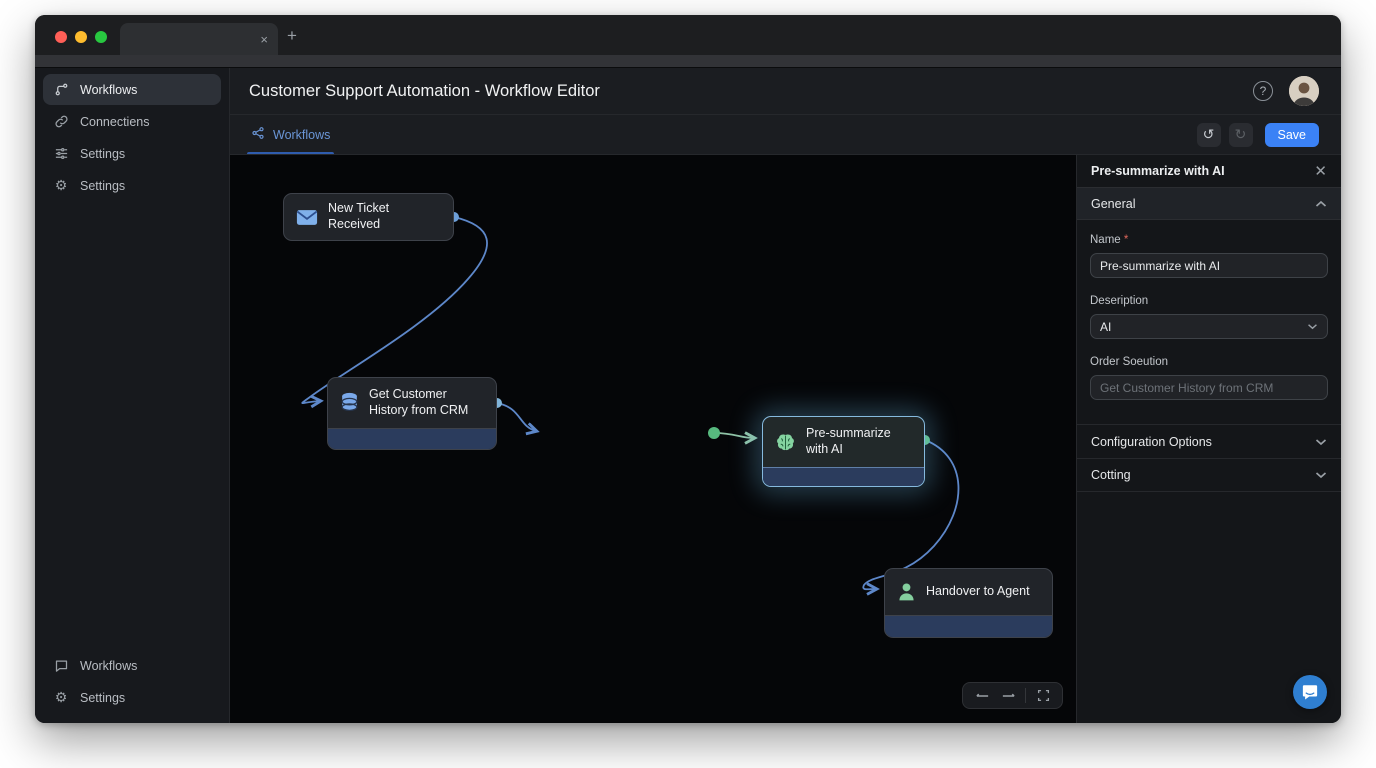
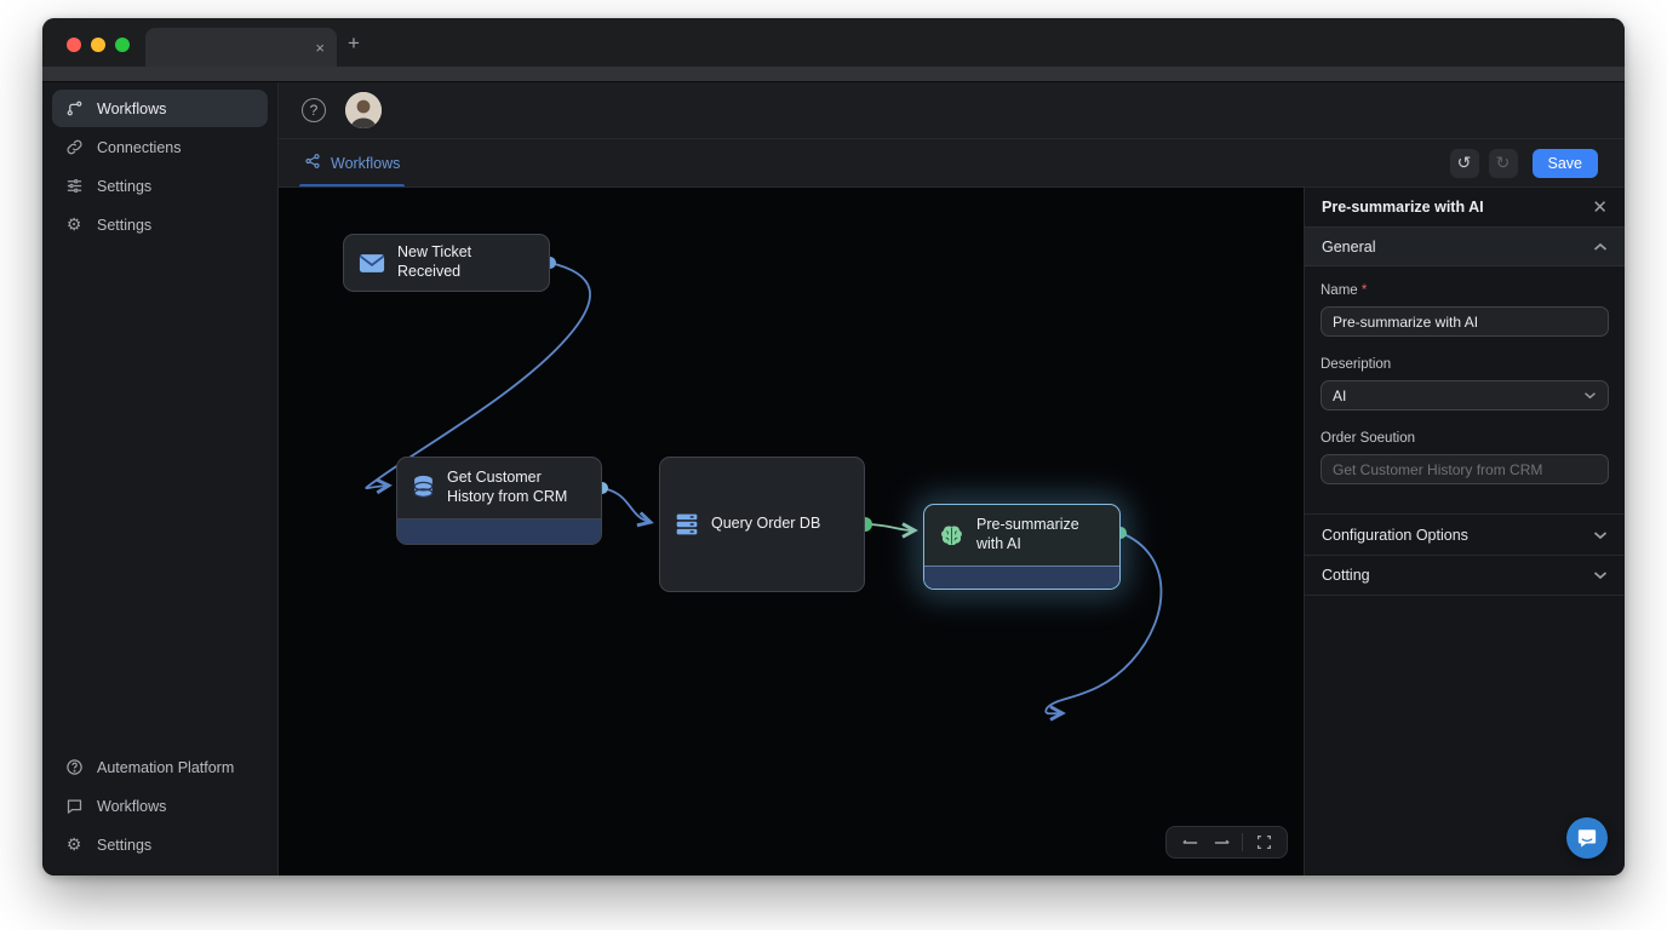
  ×
  +
  Workflows
  Connectiens
  Settings
  ⚙
  Settings
+ Autemation Platform
  Workflows
  ⚙
  Settings
- Customer Support Automation - Workflow Editor
  ?
  Workflows
  ↺
  ↻
  Save
  New Ticket Received
  Get Customer History from CRM
+ Query Order DB
  Pre-summarize with AI
- Handover to Agent
  Pre-summarize with AI
  ✕
  General
  Name *
  Pre-summarize with AI
  Deseription
  AI
  Order Soeution
  Get Customer History from CRM
  Configuration Options
  Cotting
